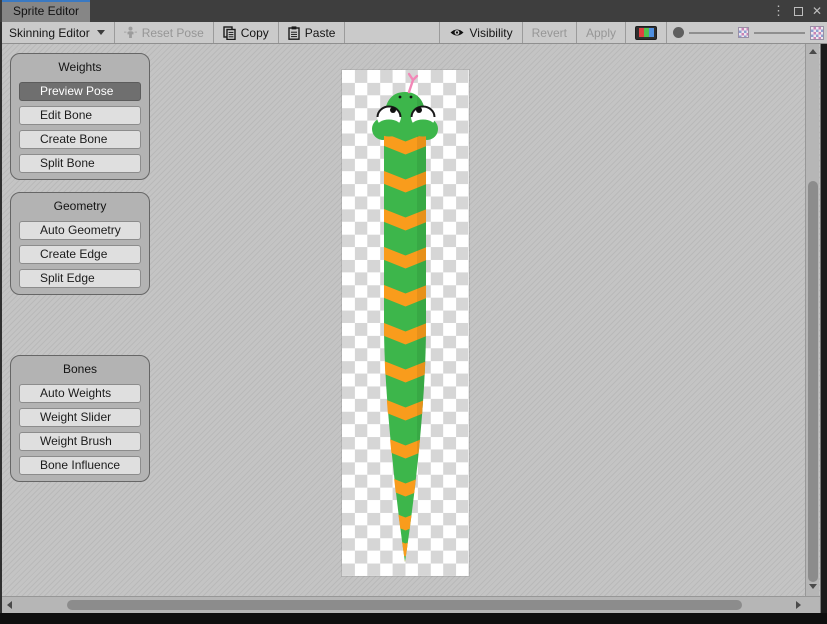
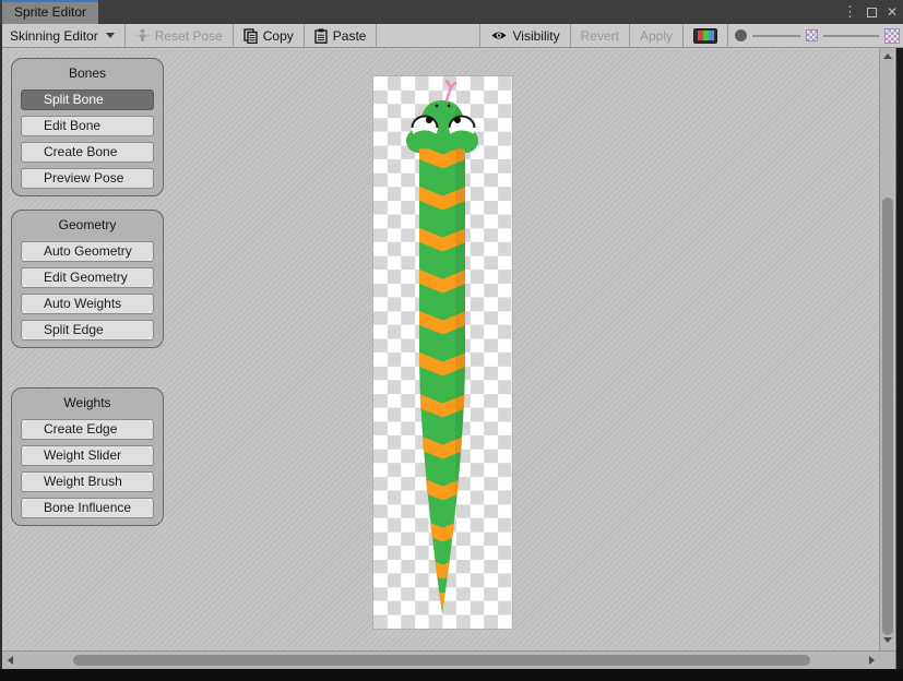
  Sprite Editor
  ⋮
  ✕
  Skinning Editor
  Reset Pose
  Copy
  Paste
  Visibility
  Revert
  Apply
- Weights
+ Bones
- Preview Pose
+ Split Bone
  Edit Bone
  Create Bone
- Split Bone
+ Preview Pose
  Geometry
  Auto Geometry
+ Edit Geometry
- Create Edge
+ Auto Weights
  Split Edge
- Bones
+ Weights
- Auto Weights
+ Create Edge
  Weight Slider
  Weight Brush
  Bone Influence
